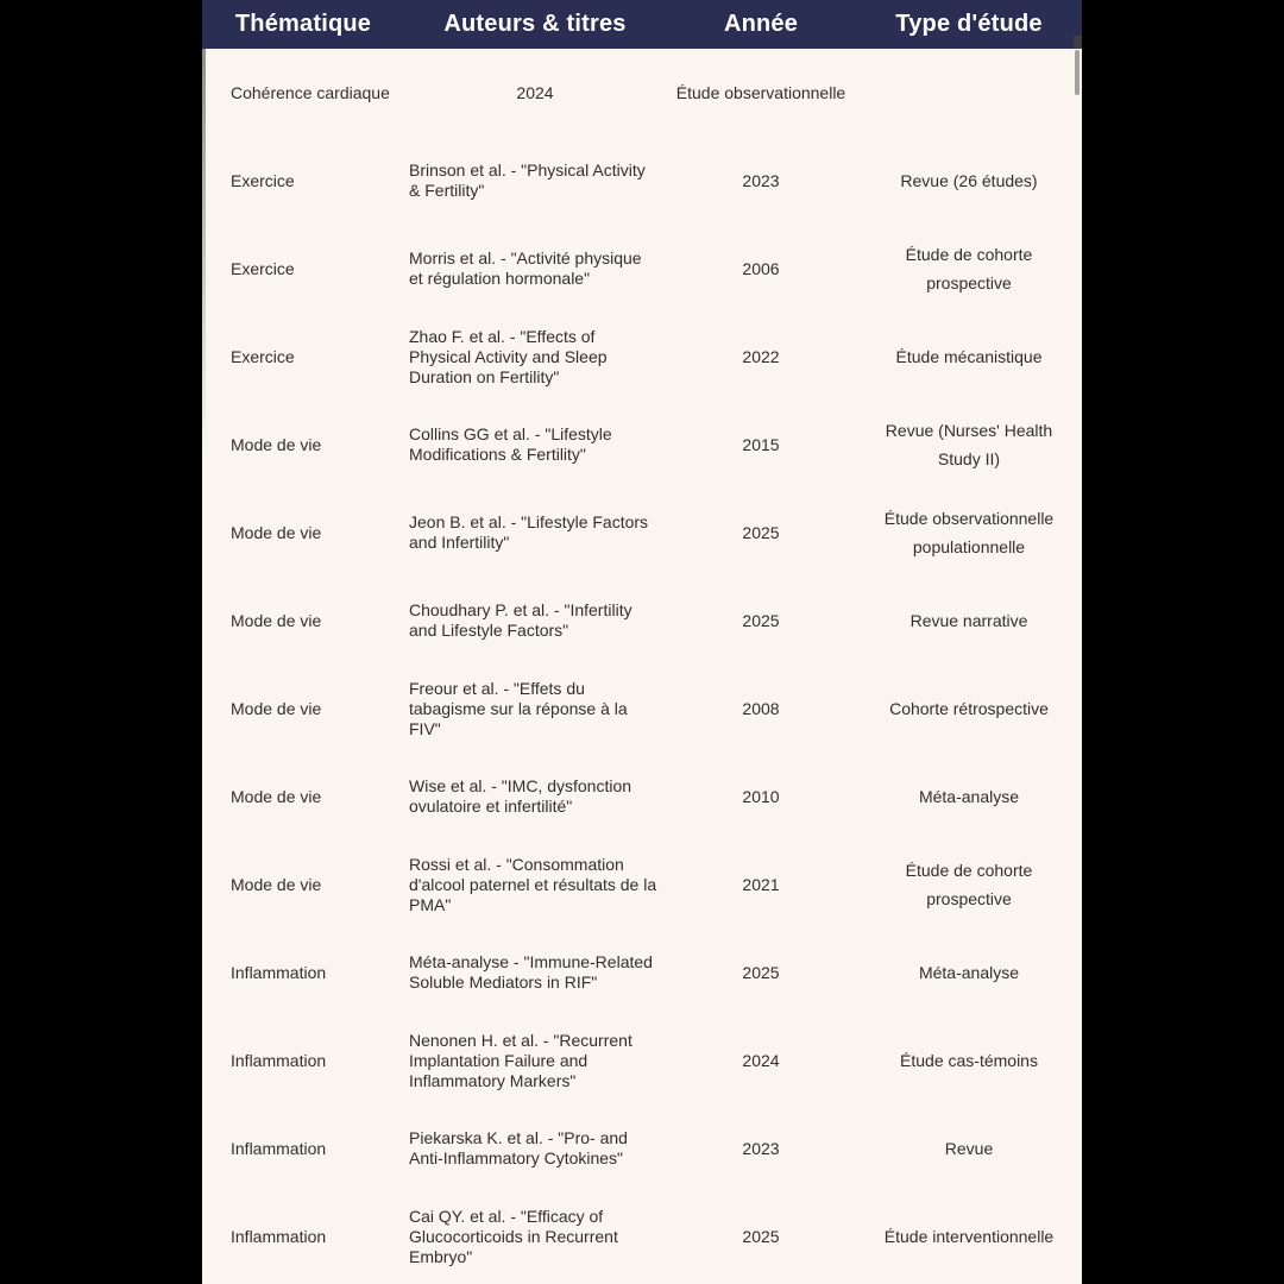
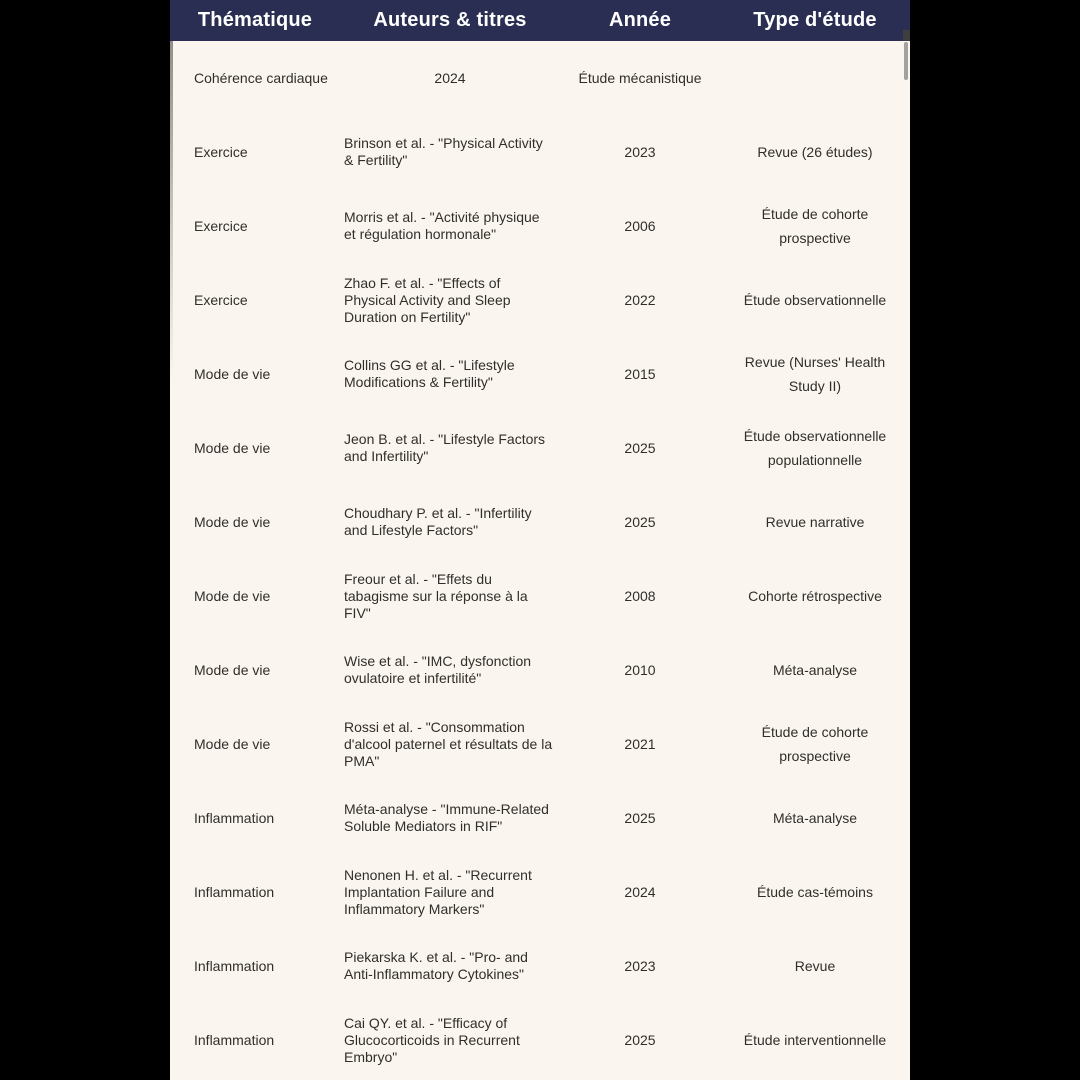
  Thématique
  Auteurs & titres
  Année
  Type d'étude
  Cohérence cardiaque
  2024
- Étude observationnelle
+ Étude mécanistique
  Exercice
  Brinson et al. - "Physical Activity & Fertility"
  2023
  Revue (26 études)
  Exercice
  Morris et al. - "Activité physique et régulation hormonale"
  2006
  Étude de cohorte prospective
  Exercice
  Zhao F. et al. - "Effects of Physical Activity and Sleep Duration on Fertility"
  2022
- Étude mécanistique
+ Étude observationnelle
  Mode de vie
  Collins GG et al. - "Lifestyle Modifications & Fertility"
  2015
  Revue (Nurses' Health Study II)
  Mode de vie
  Jeon B. et al. - "Lifestyle Factors and Infertility"
  2025
  Étude observationnelle populationnelle
  Mode de vie
  Choudhary P. et al. - "Infertility and Lifestyle Factors"
  2025
  Revue narrative
  Mode de vie
  Freour et al. - "Effets du tabagisme sur la réponse à la FIV"
  2008
  Cohorte rétrospective
  Mode de vie
  Wise et al. - "IMC, dysfonction ovulatoire et infertilité"
  2010
  Méta-analyse
  Mode de vie
  Rossi et al. - "Consommation d'alcool paternel et résultats de la PMA"
  2021
  Étude de cohorte prospective
  Inflammation
  Méta-analyse - "Immune-Related Soluble Mediators in RIF"
  2025
  Méta-analyse
  Inflammation
  Nenonen H. et al. - "Recurrent Implantation Failure and Inflammatory Markers"
  2024
  Étude cas-témoins
  Inflammation
  Piekarska K. et al. - "Pro- and Anti-Inflammatory Cytokines"
  2023
  Revue
  Inflammation
  Cai QY. et al. - "Efficacy of Glucocorticoids in Recurrent Embryo"
  2025
  Étude interventionnelle
